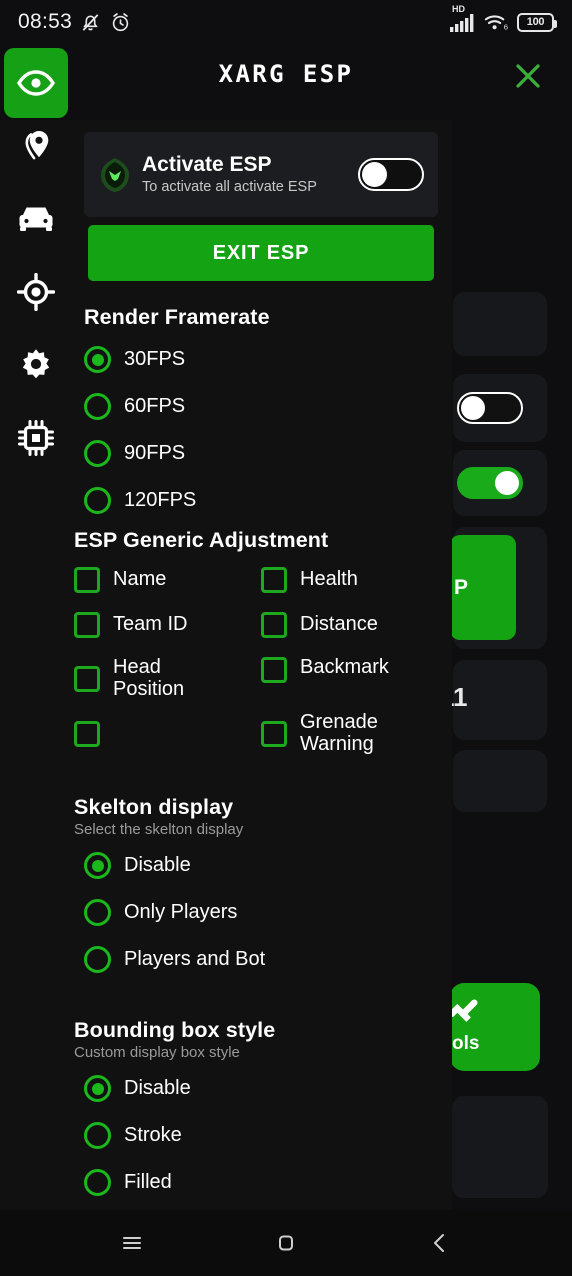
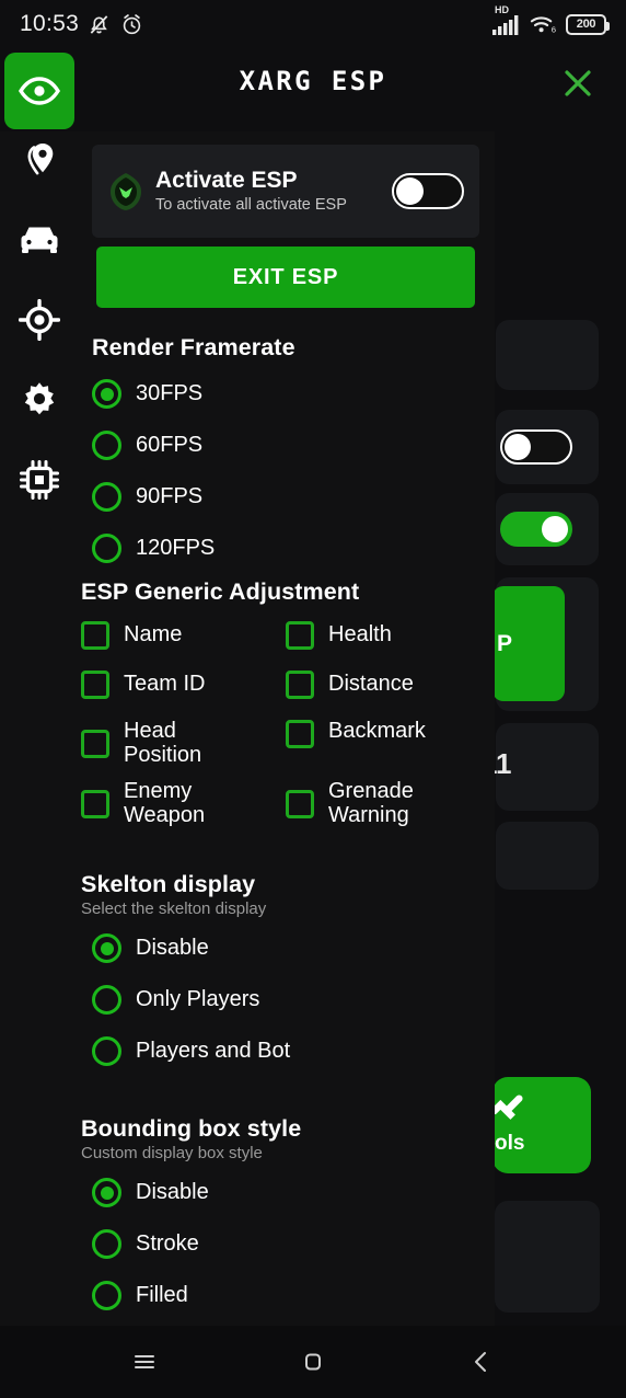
  P
  ols
- 08:53
+ 10:53
  HD
  6
- 100
+ 200
  XARG ESP
  Activate ESP
  To activate all activate ESP
  EXIT ESP
  Render Framerate
  30FPS
  60FPS
  90FPS
  120FPS
  ESP Generic Adjustment
  Name
  Health
  Team ID
  Distance
  Head Position
  Backmark
+ Enemy Weapon
  Grenade Warning
  Skelton display
  Select the skelton display
  Disable
  Only Players
  Players and Bot
  Bounding box style
  Custom display box style
  Disable
  Stroke
  Filled
